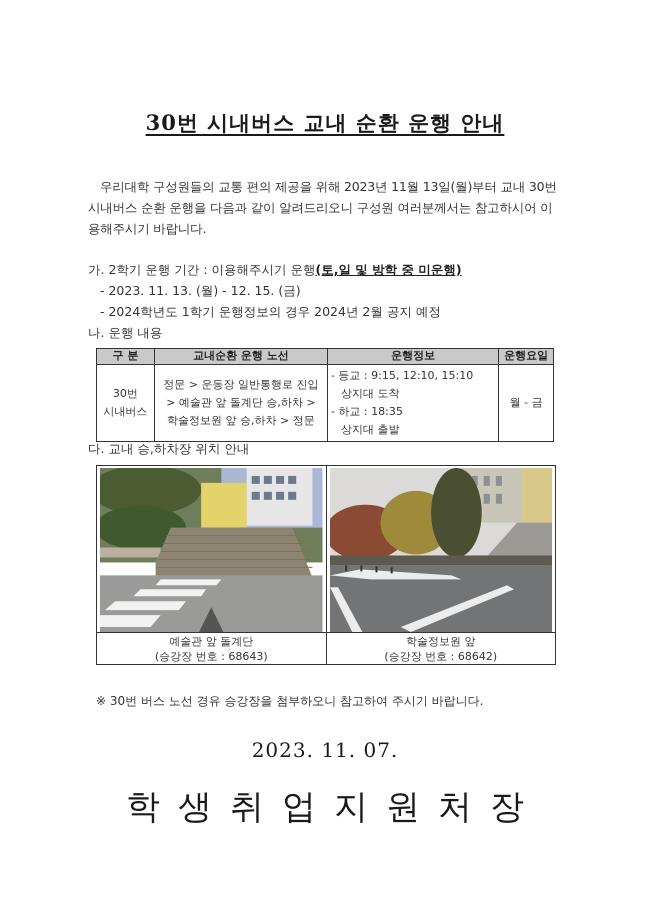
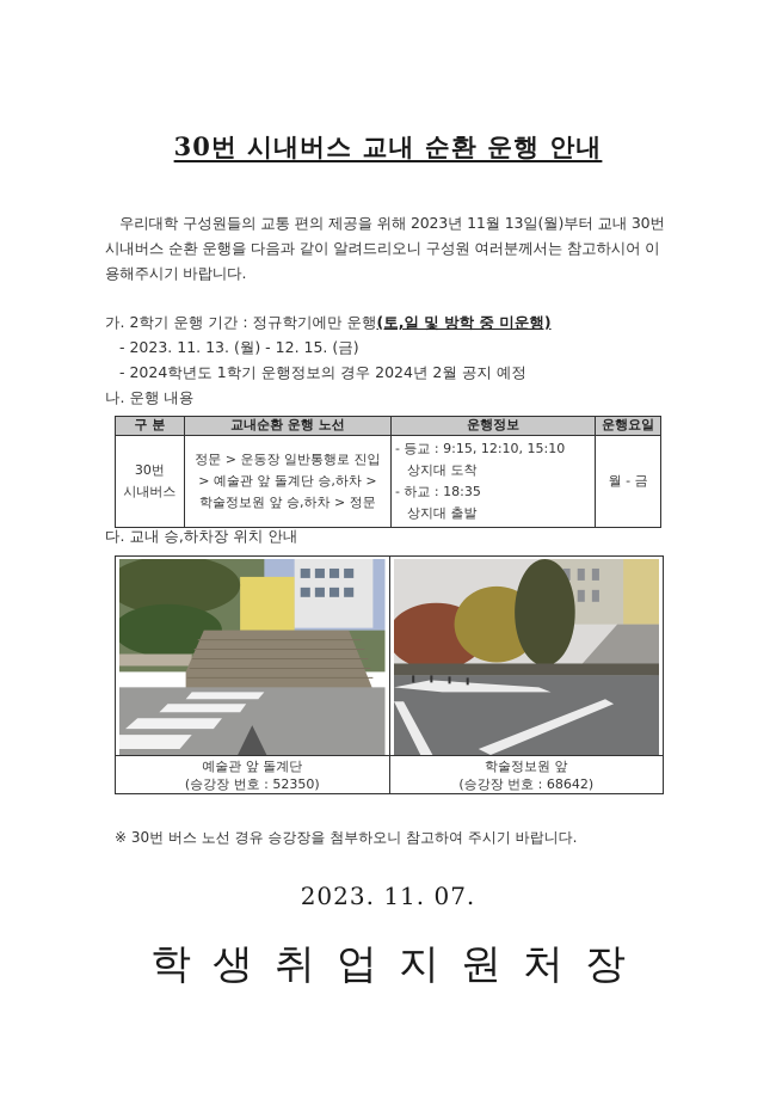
  30번 시내버스 교내 순환 운행 안내
  우리대학 구성원들의 교통 편의 제공을 위해 2023년 11월 13일(월)부터 교내 30번 시내버스 순환 운행을 다음과 같이 알려드리오니 구성원 여러분께서는 참고하시어 이용해주시기 바랍니다.
- 가. 2학기 운행 기간 : 이용해주시기 운행(토,일 및 방학 중 미운행)
+ 가. 2학기 운행 기간 : 정규학기에만 운행(토,일 및 방학 중 미운행)
  - 2023. 11. 13. (월) - 12. 15. (금)
  - 2024학년도 1학기 운행정보의 경우 2024년 2월 공지 예정
  나. 운행 내용
  구 분	교내순환 운행 노선	운행정보	운행요일
  30번 시내버스	정문 > 운동장 일반통행로 진입 > 예술관 앞 돌계단 승,하차 > 학술정보원 앞 승,하차 > 정문	- 등교 : 9:15, 12:10, 15:10 상지대 도착 - 하교 : 18:35 상지대 출발	월 - 금
  다. 교내 승,하차장 위치 안내
  예술관 앞 돌계단
- (승강장 번호 : 68643)
+ (승강장 번호 : 52350)
  학술정보원 앞
  (승강장 번호 : 68642)
  ※ 30번 버스 노선 경유 승강장을 첨부하오니 참고하여 주시기 바랍니다.
  2023. 11. 07.
  학생취업지원처장
